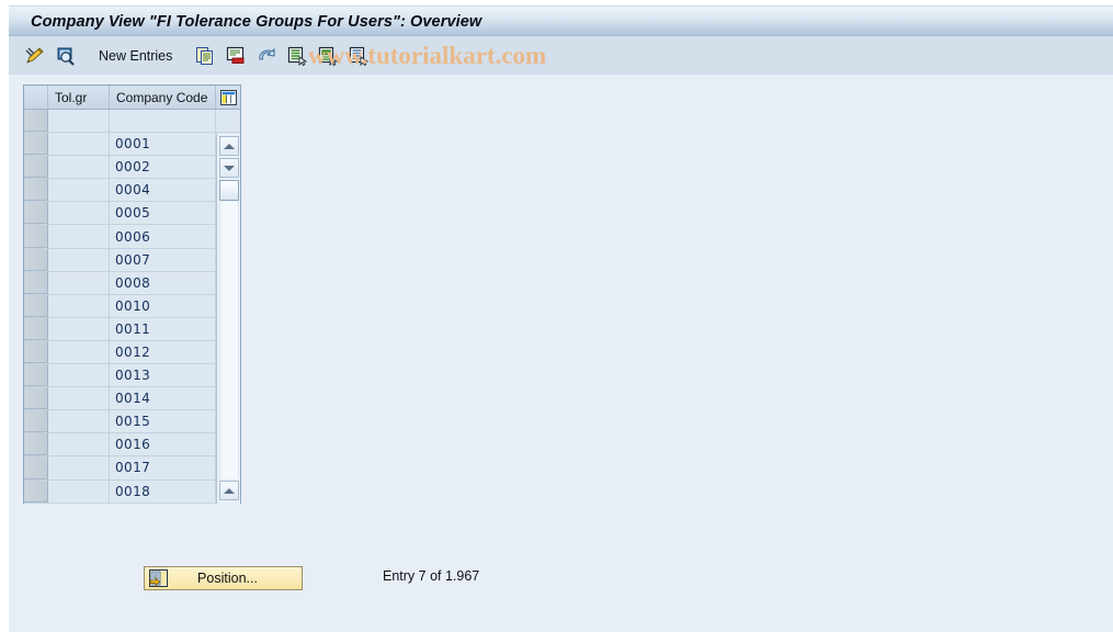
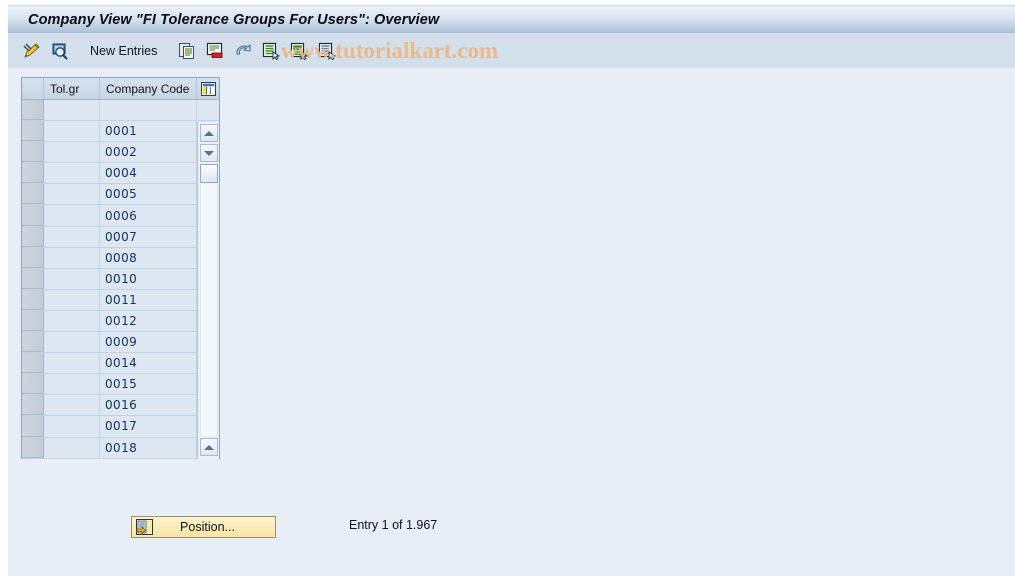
  Company View "FI Tolerance Groups For Users": Overview
  New Entries
  www.tutorialkart.com
  Tol.gr
  Company Code
  0001
  0002
  0004
  0005
  0006
  0007
  0008
  0010
  0011
  0012
- 0013
+ 0009
  0014
  0015
  0016
  0017
  0018
  Position...
- Entry 7 of 1.967
+ Entry 1 of 1.967
